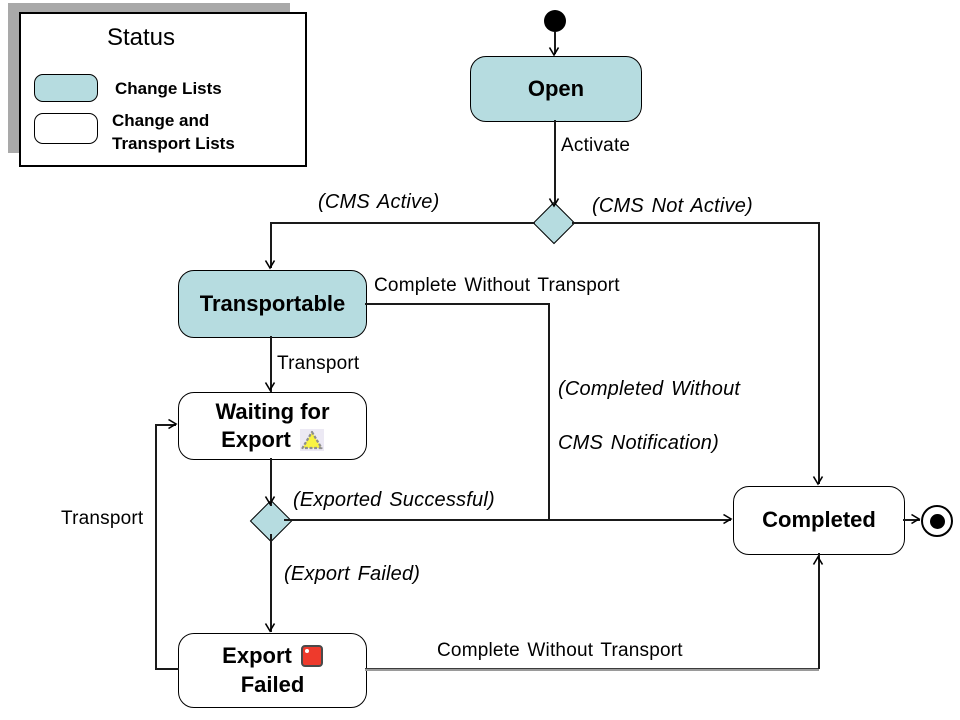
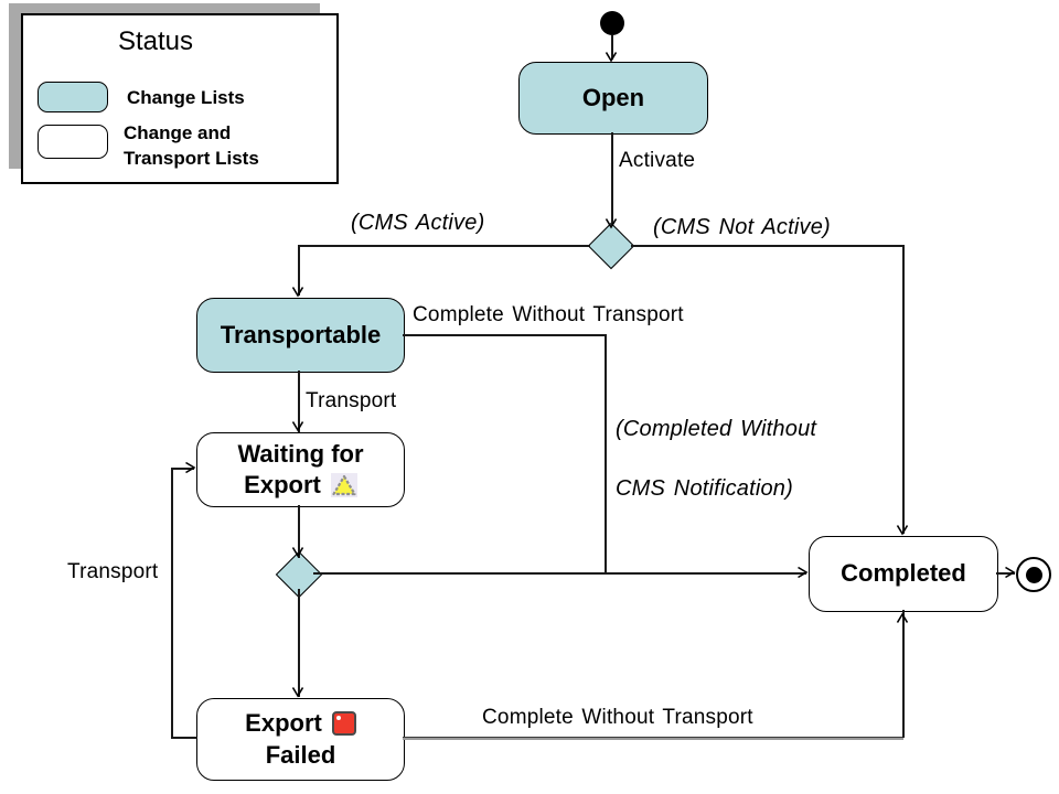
  Status
  Change Lists
  Change and
  Transport Lists
  Open
  Transportable
  Waiting for
  Export
  Export
  Failed
  Completed
  Activate
  (CMS Active)
  (CMS Not Active)
  Complete Without Transport
  Transport
- (Exported Successful)
- (Export Failed)
  (Completed Without
  CMS Notification)
  Transport
  Complete Without Transport
